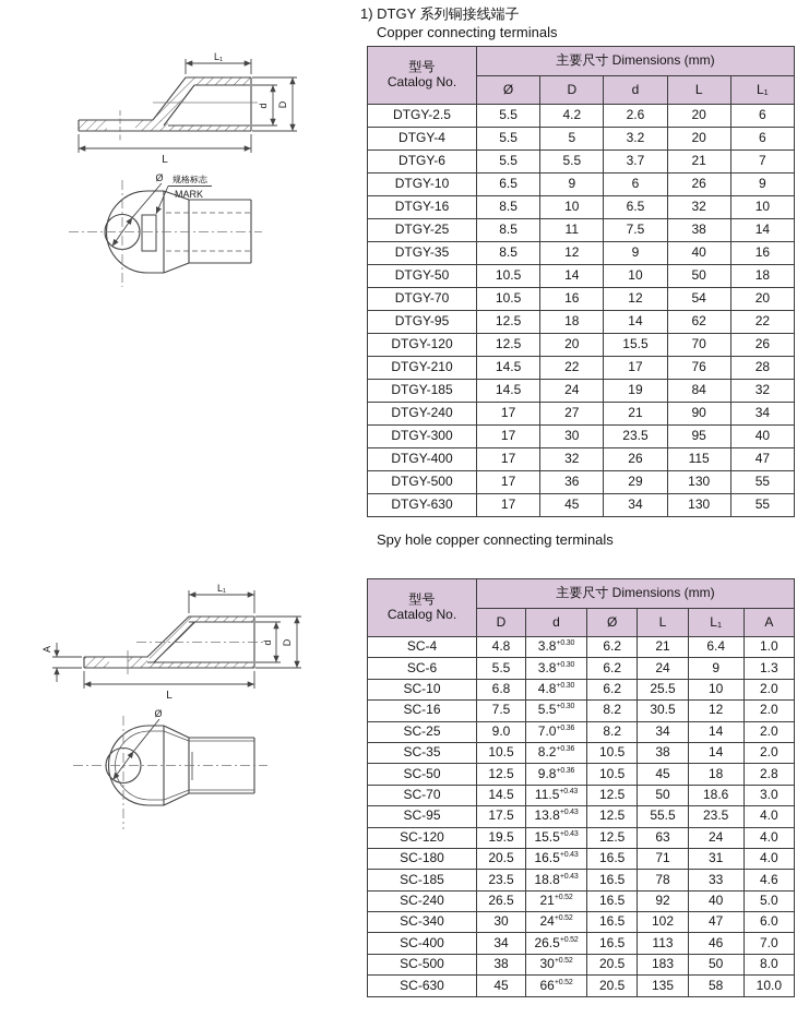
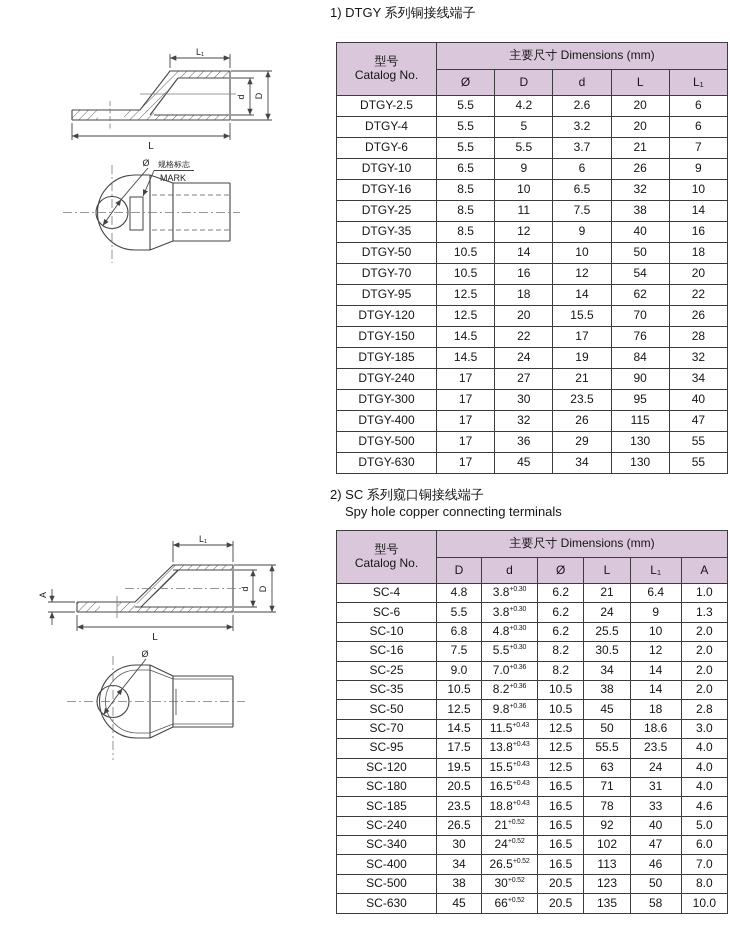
  1) DTGY 系列铜接线端子
- Copper connecting terminals
  L₁
  L
  Ø
  规格标志
  MARK
  型号 Catalog No.	主要尺寸 Dimensions (mm)
  Ø	D	d	L	L₁
  DTGY-2.5	5.5	4.2	2.6	20	6
  DTGY-4	5.5	5	3.2	20	6
  DTGY-6	5.5	5.5	3.7	21	7
  DTGY-10	6.5	9	6	26	9
  DTGY-16	8.5	10	6.5	32	10
  DTGY-25	8.5	11	7.5	38	14
  DTGY-35	8.5	12	9	40	16
  DTGY-50	10.5	14	10	50	18
  DTGY-70	10.5	16	12	54	20
  DTGY-95	12.5	18	14	62	22
  DTGY-120	12.5	20	15.5	70	26
- DTGY-210	14.5	22	17	76	28
+ DTGY-150	14.5	22	17	76	28
  DTGY-185	14.5	24	19	84	32
  DTGY-240	17	27	21	90	34
  DTGY-300	17	30	23.5	95	40
  DTGY-400	17	32	26	115	47
  DTGY-500	17	36	29	130	55
  DTGY-630	17	45	34	130	55
+ 2) SC 系列窥口铜接线端子
  Spy hole copper connecting terminals
  L₁
  L
  Ø
  型号 Catalog No.	主要尺寸 Dimensions (mm)
  D	d	Ø	L	L₁	A
  SC-4	4.8	3.8	6.2	21	6.4	1.0
  SC-6	5.5	3.8	6.2	24	9	1.3
  SC-10	6.8	4.8	6.2	25.5	10	2.0
  SC-16	7.5	5.5	8.2	30.5	12	2.0
  SC-25	9.0	7.0	8.2	34	14	2.0
  SC-35	10.5	8.2	10.5	38	14	2.0
  SC-50	12.5	9.8	10.5	45	18	2.8
  SC-70	14.5	11.5	12.5	50	18.6	3.0
  SC-95	17.5	13.8	12.5	55.5	23.5	4.0
  SC-120	19.5	15.5	12.5	63	24	4.0
  SC-180	20.5	16.5	16.5	71	31	4.0
  SC-185	23.5	18.8	16.5	78	33	4.6
  SC-240	26.5	21	16.5	92	40	5.0
  SC-340	30	24	16.5	102	47	6.0
  SC-400	34	26.5	16.5	113	46	7.0
- SC-500	38	30	20.5	183	50	8.0
+ SC-500	38	30	20.5	123	50	8.0
  SC-630	45	66	20.5	135	58	10.0
